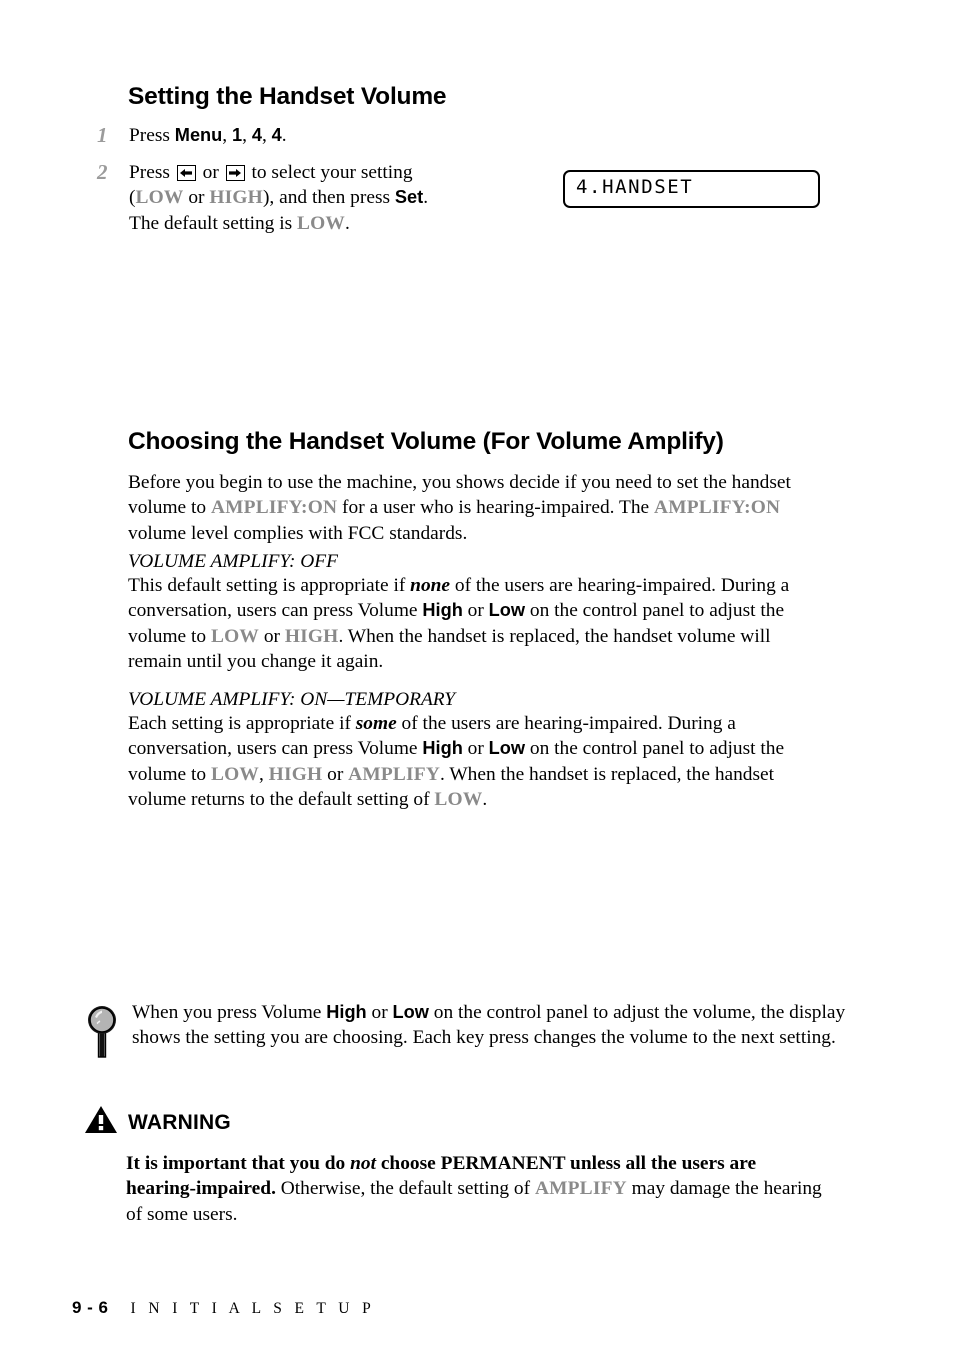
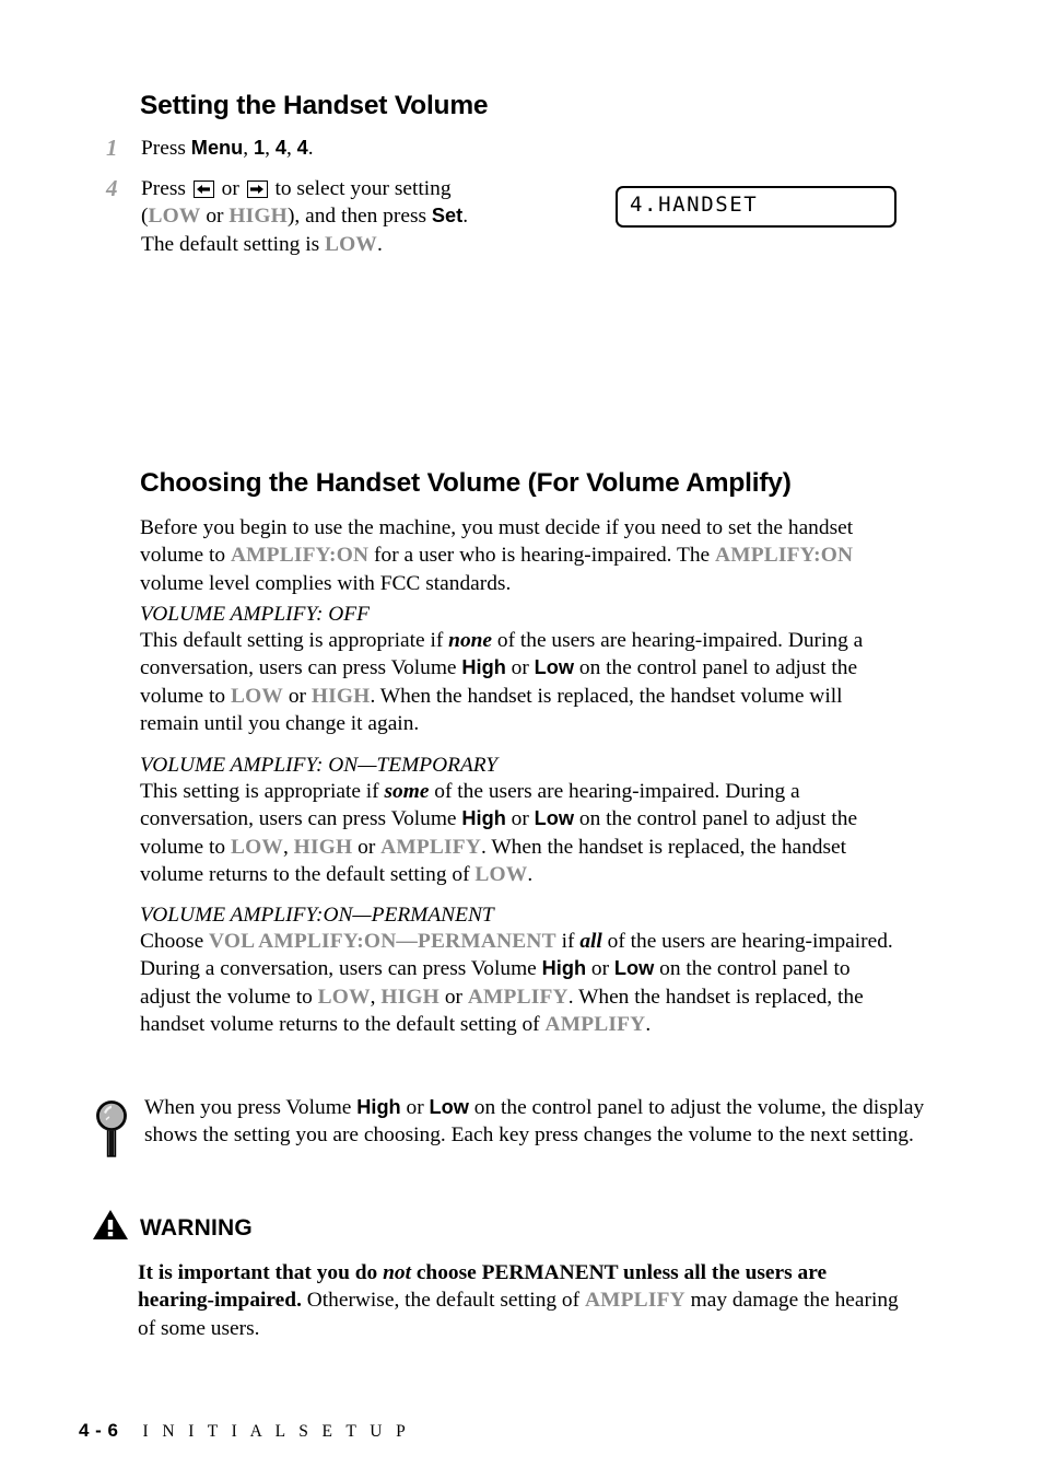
  Setting the Handset Volume
  1
  Press Menu, 1, 4, 4.
- 2
+ 4
  Press or to select your setting
  (LOW or HIGH), and then press Set.
  The default setting is LOW.
  4.HANDSET
  Choosing the Handset Volume (For Volume Amplify)
- Before you begin to use the machine, you shows decide if you need to set the handset volume to AMPLIFY:ON for a user who is hearing-impaired. The AMPLIFY:ON volume level complies with FCC standards.
+ Before you begin to use the machine, you must decide if you need to set the handset volume to AMPLIFY:ON for a user who is hearing-impaired. The AMPLIFY:ON volume level complies with FCC standards.
  VOLUME AMPLIFY: OFF
  This default setting is appropriate if none of the users are hearing-impaired. During a conversation, users can press Volume High or Low on the control panel to adjust the volume to LOW or HIGH. When the handset is replaced, the handset volume will remain until you change it again.
  VOLUME AMPLIFY: ON—TEMPORARY
- Each setting is appropriate if some of the users are hearing-impaired. During a conversation, users can press Volume High or Low on the control panel to adjust the volume to LOW, HIGH or AMPLIFY. When the handset is replaced, the handset volume returns to the default setting of LOW.
+ This setting is appropriate if some of the users are hearing-impaired. During a conversation, users can press Volume High or Low on the control panel to adjust the volume to LOW, HIGH or AMPLIFY. When the handset is replaced, the handset volume returns to the default setting of LOW.
+ VOLUME AMPLIFY:ON—PERMANENT
+ Choose VOL AMPLIFY:ON—PERMANENT if all of the users are hearing-impaired. During a conversation, users can press Volume High or Low on the control panel to adjust the volume to LOW, HIGH or AMPLIFY. When the handset is replaced, the handset volume returns to the default setting of AMPLIFY.
  When you press Volume High or Low on the control panel to adjust the volume, the display shows the setting you are choosing. Each key press changes the volume to the next setting.
  WARNING
  It is important that you do not choose PERMANENT unless all the users are hearing-impaired. Otherwise, the default setting of AMPLIFY may damage the hearing of some users.
- 9 - 6
+ 4 - 6
  I N I T I A L S E T U P
